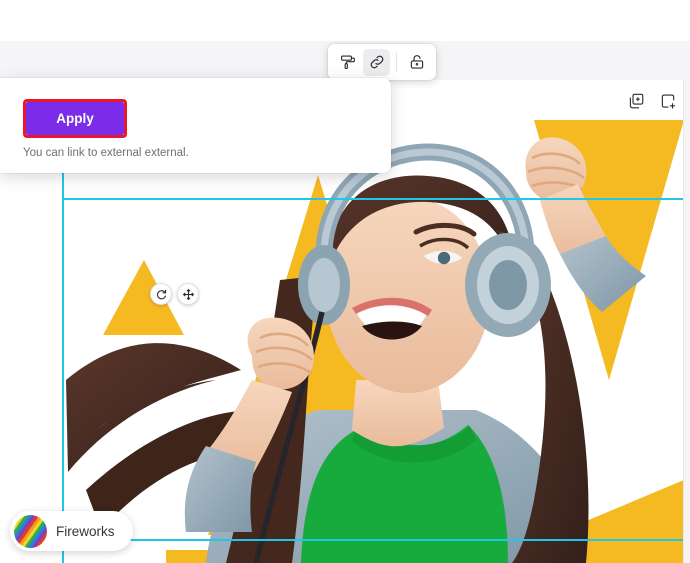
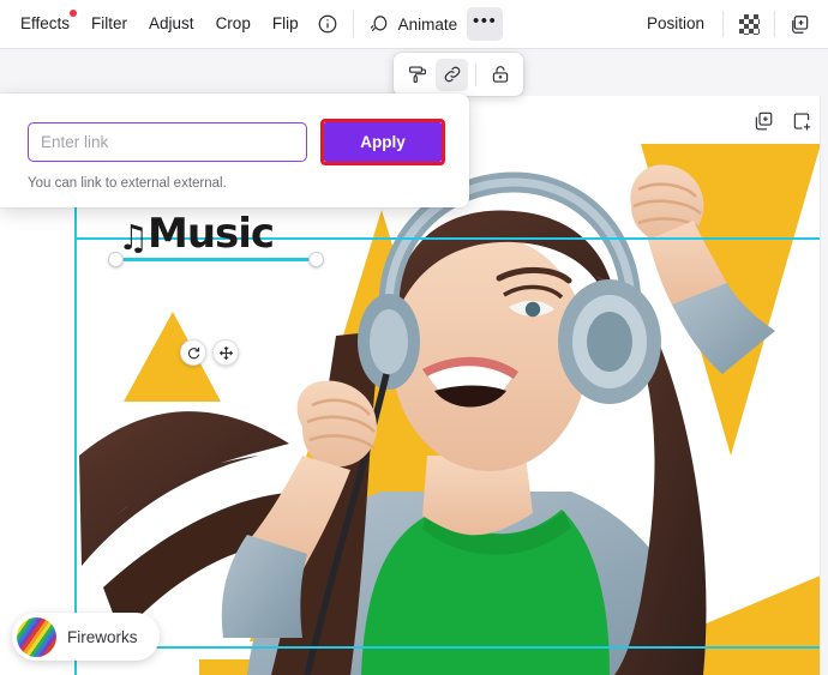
+ Effects
+ Filter
+ Adjust
+ Crop
+ Flip
+ Animate
+ •••
+ Position
+ ♫Music
+ Enter link
  Apply
  You can link to external external.
  Fireworks
